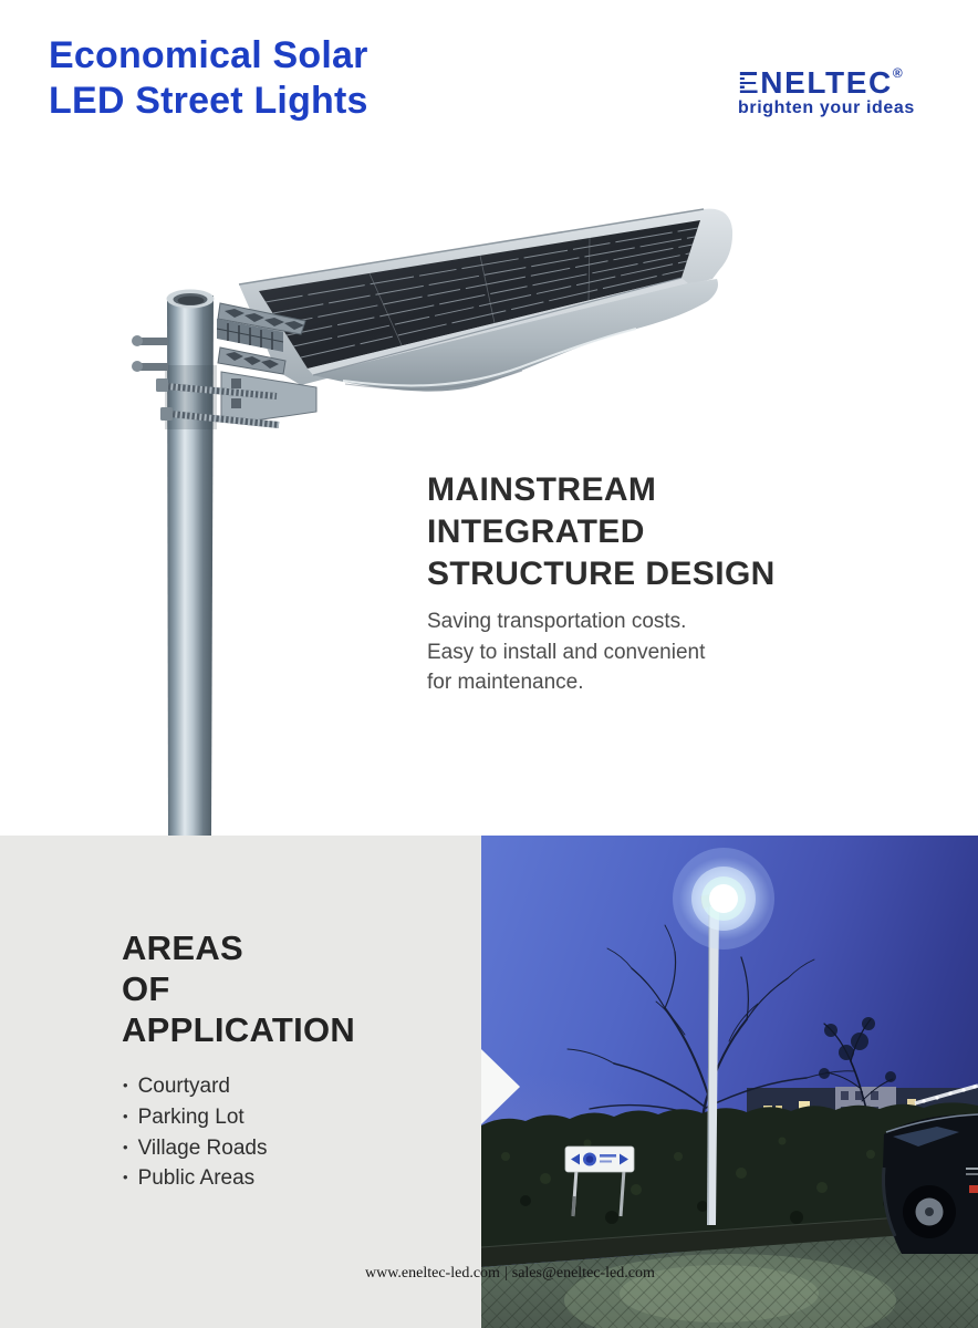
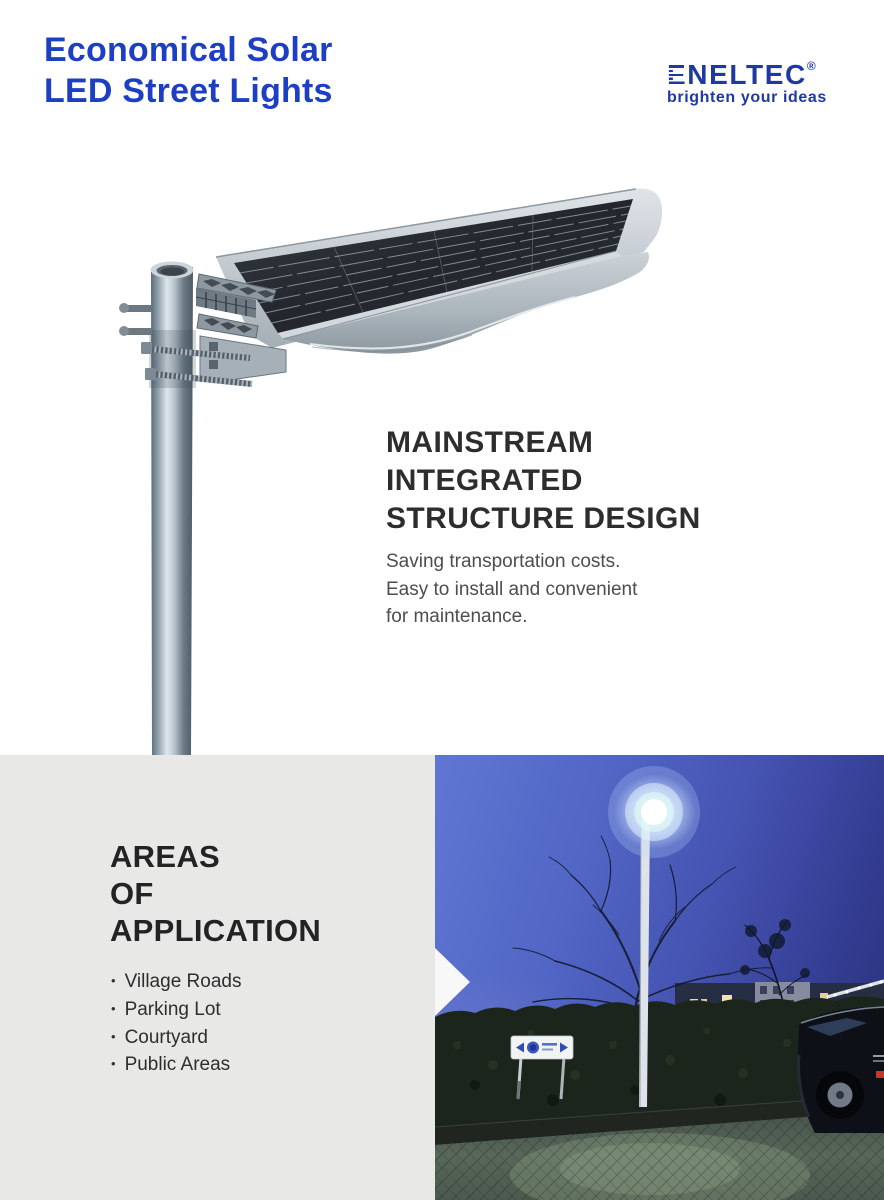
  Economical Solar
  LED Street Lights
  ENELTEC®
  brighten your ideas
  MAINSTREAM
  INTEGRATED
  STRUCTURE DESIGN
  Saving transportation costs.
  Easy to install and convenient
  for maintenance.
  AREAS
  OF
  APPLICATION
- • Courtyard
+ • Village Roads
  • Parking Lot
- • Village Roads
+ • Courtyard
  • Public Areas
- www.eneltec-led.com | sales@eneltec-led.com
